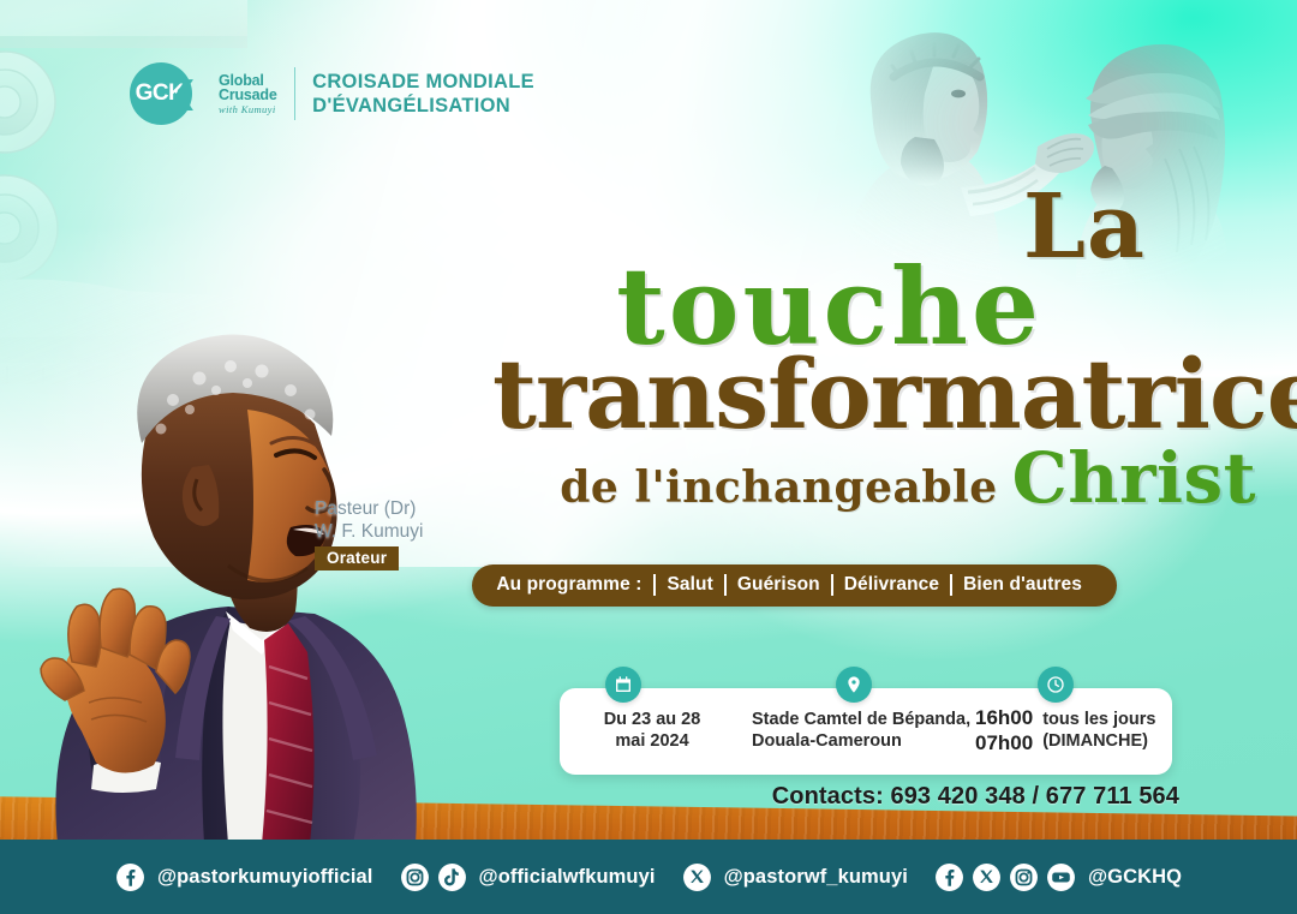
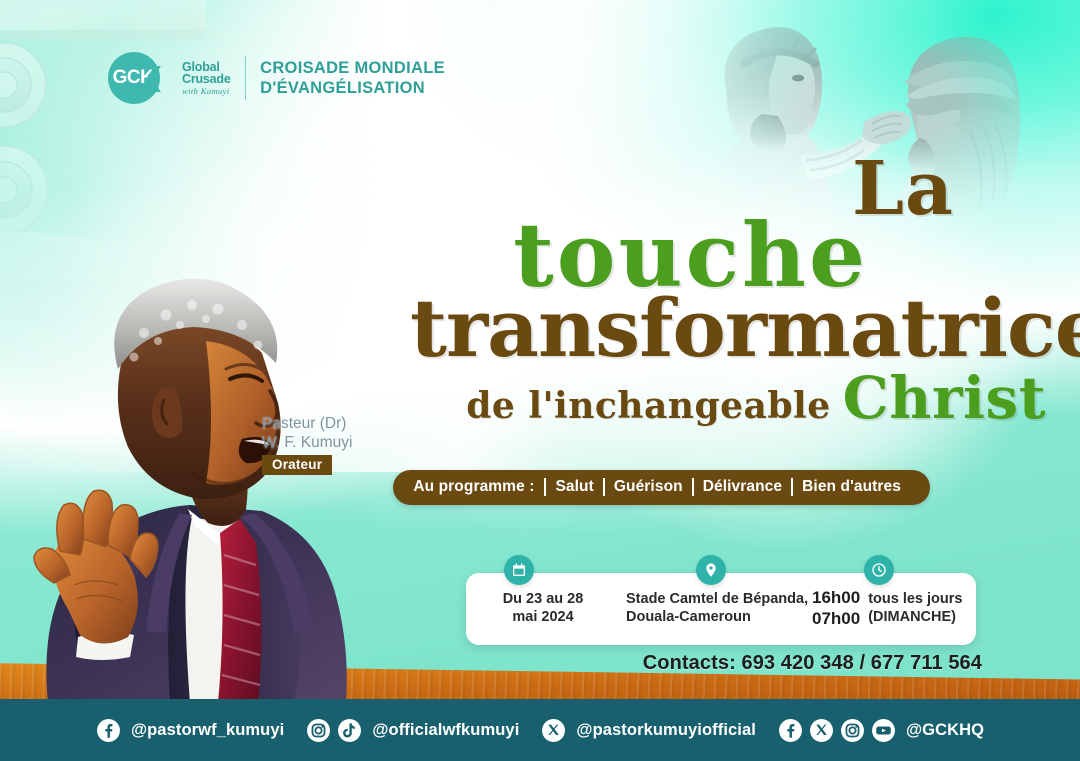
  GCK
  ❮
  Global
  Crusade
  with Kumuyi
  CROISADE MONDIALE
  D'ÉVANGÉLISATION
  La
  touche
  transformatric
  de l'inchangeable
  Christ
  Pasteur (Dr)
  W. F. Kumuyi
  Orateur
  Au programme :
  Salut
  Guérison
  Délivrance
  Bien d'autres
  Du 23 au 28
  mai 2024
  Stade Camtel de Bépanda,
  Douala-Cameroun
  16h00
  07h00
  tous les jours
  (DIMANCHE)
  Contacts: 693 420 348 / 677 711 564
- @pastorkumuyiofficial
+ @pastorwf_kumuyi
  @officialwfkumuyi
- @pastorwf_kumuyi
+ @pastorkumuyiofficial
  @GCKHQ
